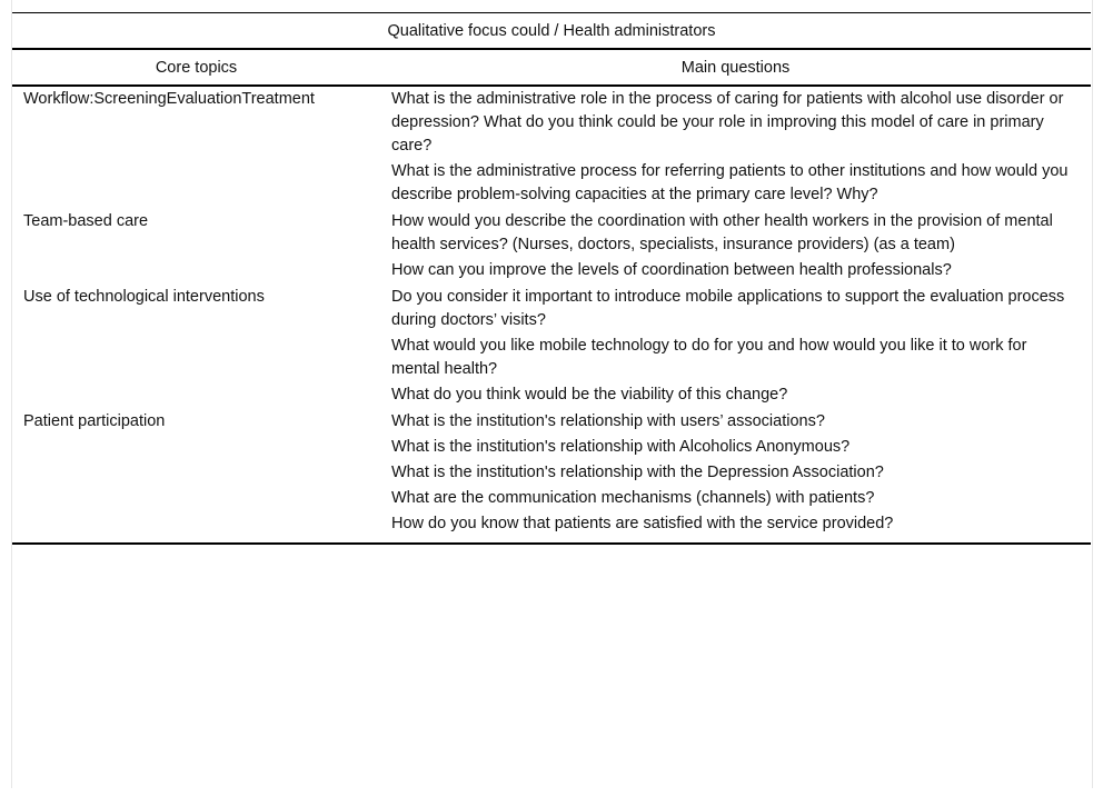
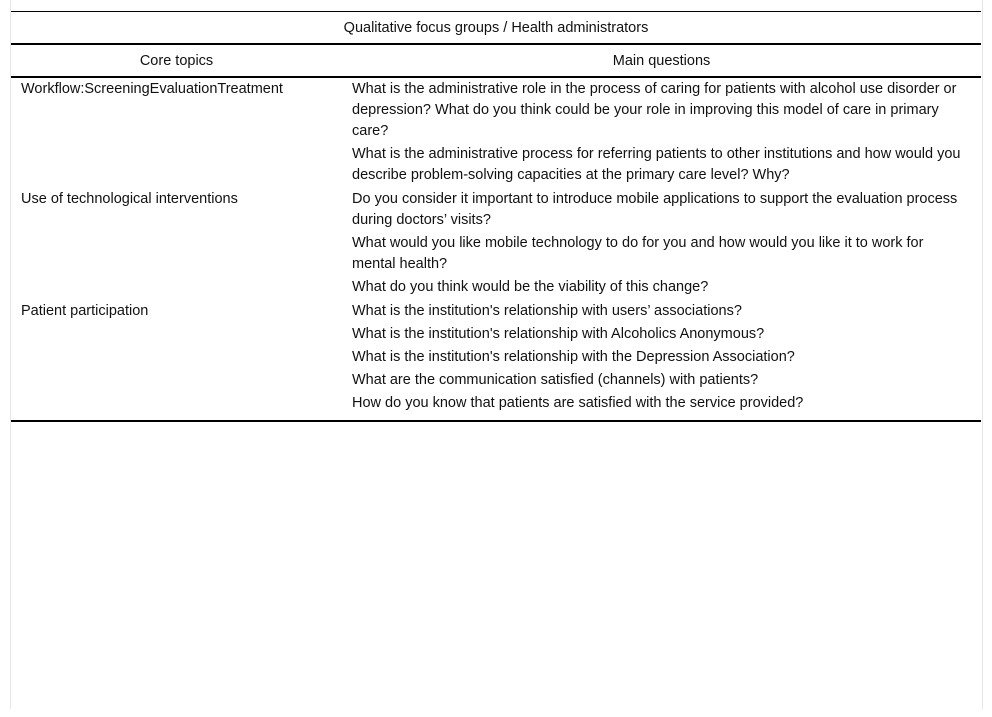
- Qualitative focus could / Health administrators
+ Qualitative focus groups / Health administrators
  Core topics	Main questions
  Workflow:ScreeningEvaluationTreatment	What is the administrative role in the process of caring for patients with alcohol use disorder or depression? What do you think could be your role in improving this model of care in primary care? What is the administrative process for referring patients to other institutions and how would you describe problem-solving capacities at the primary care level? Why?
- Team-based care	How would you describe the coordination with other health workers in the provision of mental health services? (Nurses, doctors, specialists, insurance providers) (as a team) How can you improve the levels of coordination between health professionals?
  Use of technological interventions	Do you consider it important to introduce mobile applications to support the evaluation process during doctors’ visits? What would you like mobile technology to do for you and how would you like it to work for mental health? What do you think would be the viability of this change?
- Patient participation	What is the institution's relationship with users’ associations? What is the institution's relationship with Alcoholics Anonymous? What is the institution's relationship with the Depression Association? What are the communication mechanisms (channels) with patients? How do you know that patients are satisfied with the service provided?
+ Patient participation	What is the institution's relationship with users’ associations? What is the institution's relationship with Alcoholics Anonymous? What is the institution's relationship with the Depression Association? What are the communication satisfied (channels) with patients? How do you know that patients are satisfied with the service provided?
